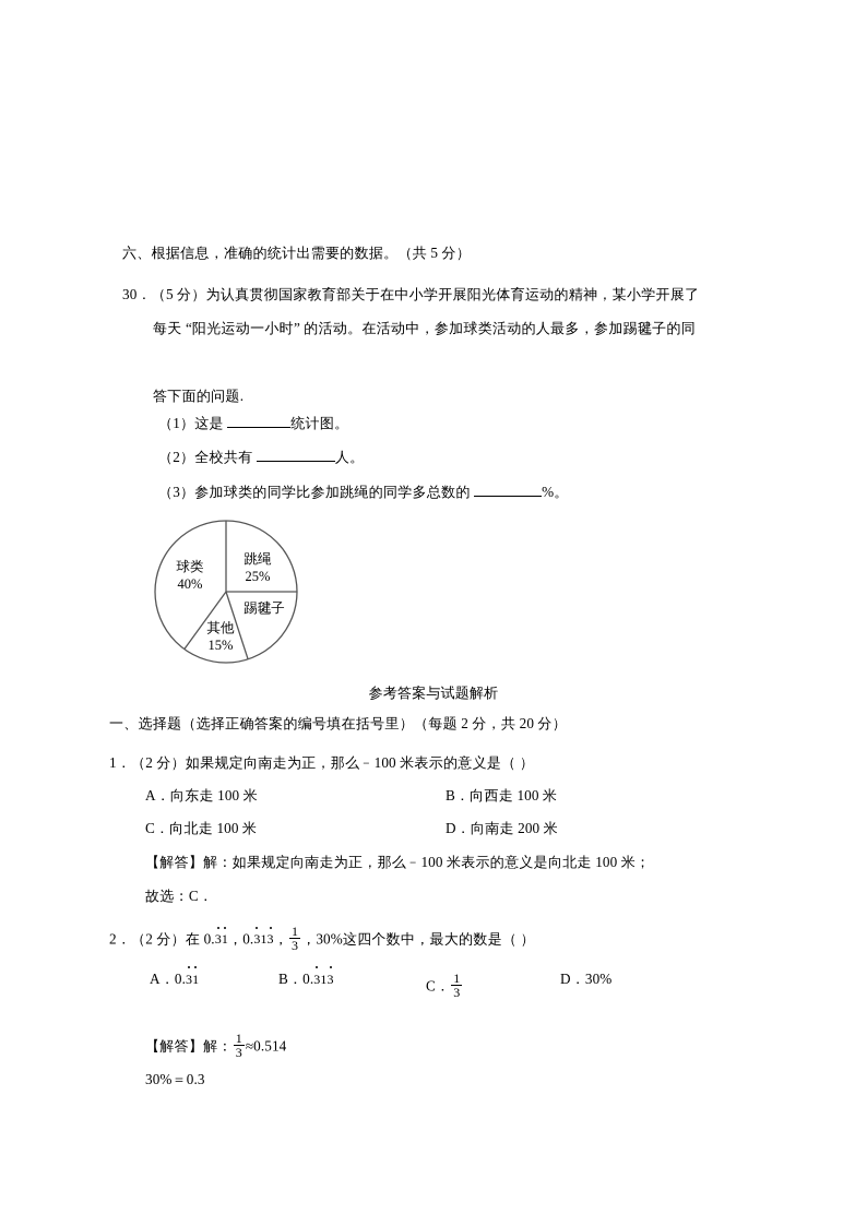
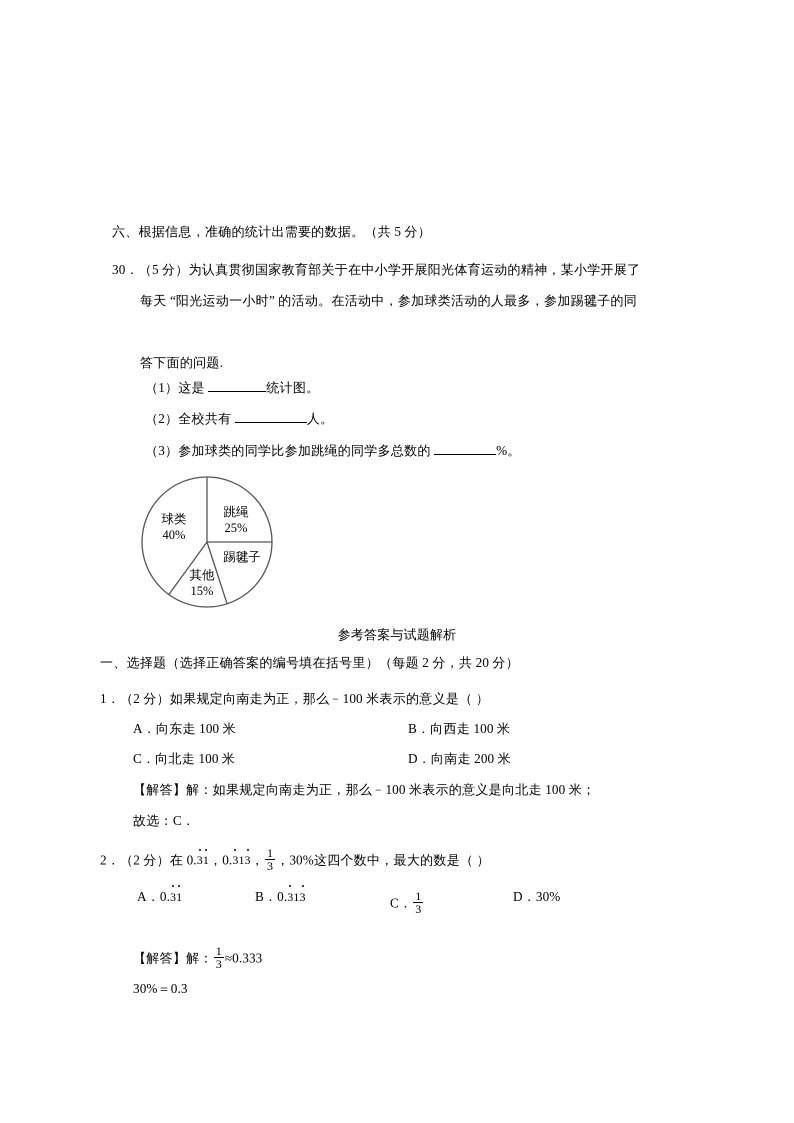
  六、根据信息，准确的统计出需要的数据。（共 5 分）
  30．（5 分）为认真贯彻国家教育部关于在中小学开展阳光体育运动的精神，某小学开展了
  每天 “阳光运动一小时” 的活动。在活动中，参加球类活动的人最多，参加踢毽子的同
  答下面的问题.
  （1）这是 统计图。
  （2）全校共有 人。
  （3）参加球类的同学比参加跳绳的同学多总数的 %。
  跳绳
  25%
  踢毽子
  其他
  15%
  球类
  40%
  参考答案与试题解析
  一、选择题（选择正确答案的编号填在括号里）（每题 2 分，共 20 分）
  1．（2 分）如果规定向南走为正，那么﹣100 米表示的意义是（ ）
  A．向东走 100 米
  B．向西走 100 米
  C．向北走 100 米
  D．向南走 200 米
  【解答】解：如果规定向南走为正，那么﹣100 米表示的意义是向北走 100 米；
  故选：C．
  2．（2 分）在 0.31，0.313，
  1
  3
  ，30%这四个数中，最大的数是（ ）
  A．0.31
  B．0.313
  C．
  1
  3
  D．30%
  【解答】解：
  1
  3
- ≈0.514
+ ≈0.333
  30%＝0.3
